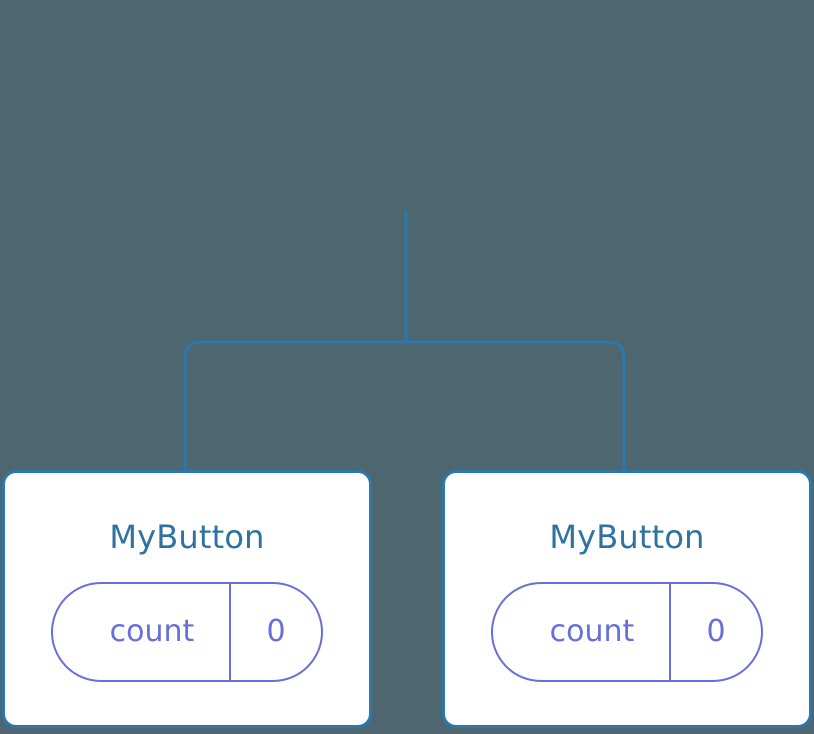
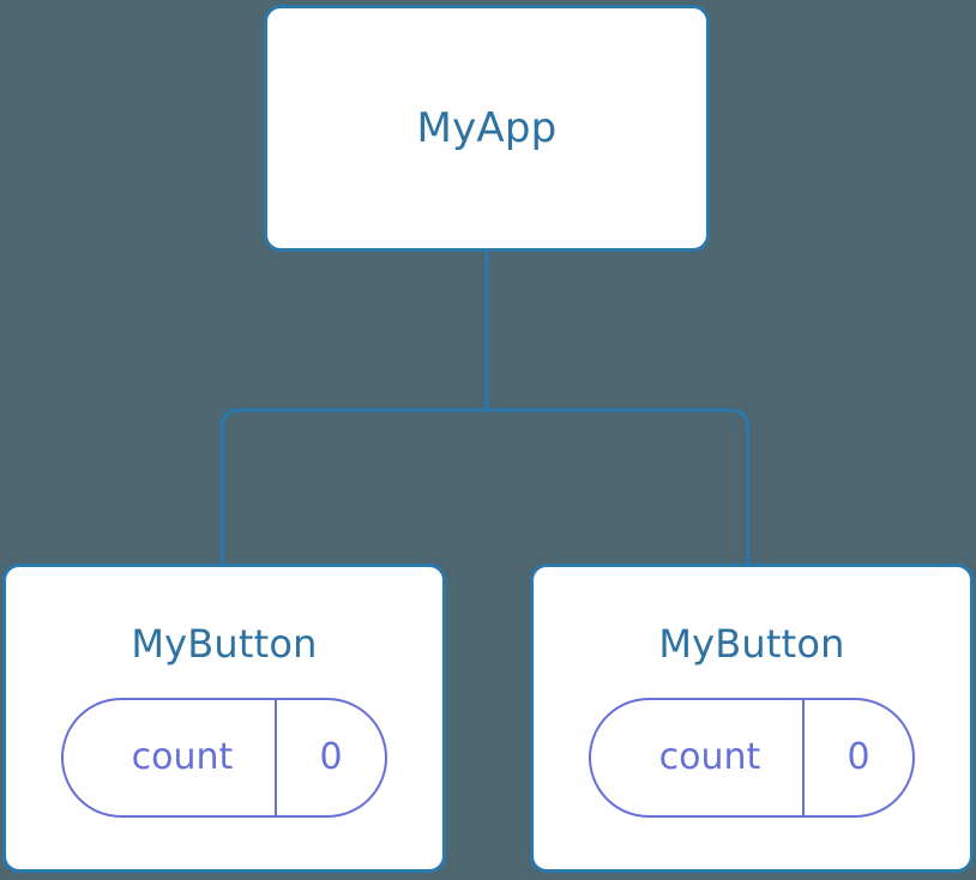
+ MyApp
  MyButton
  count
  0
  MyButton
  count
  0
